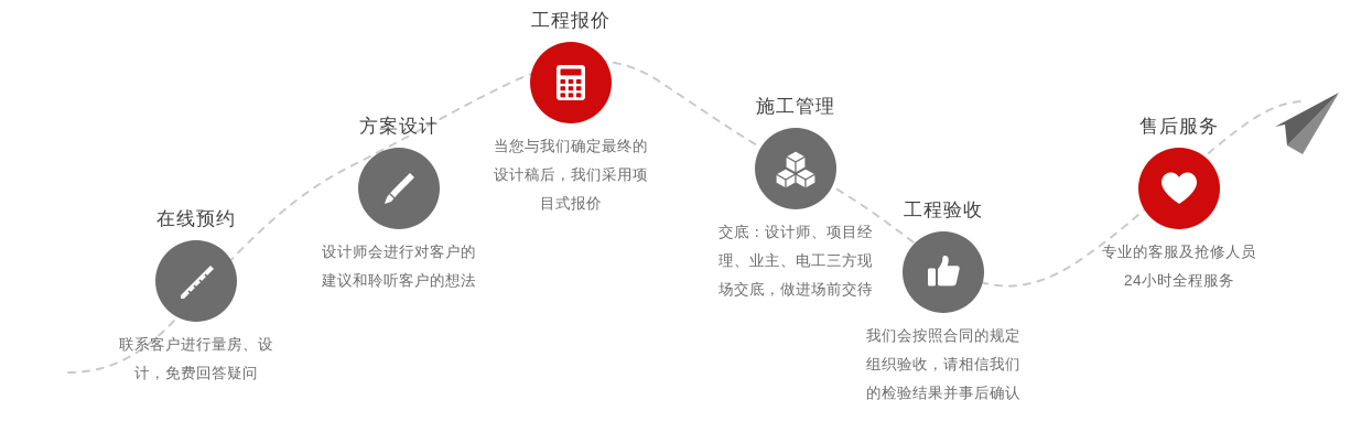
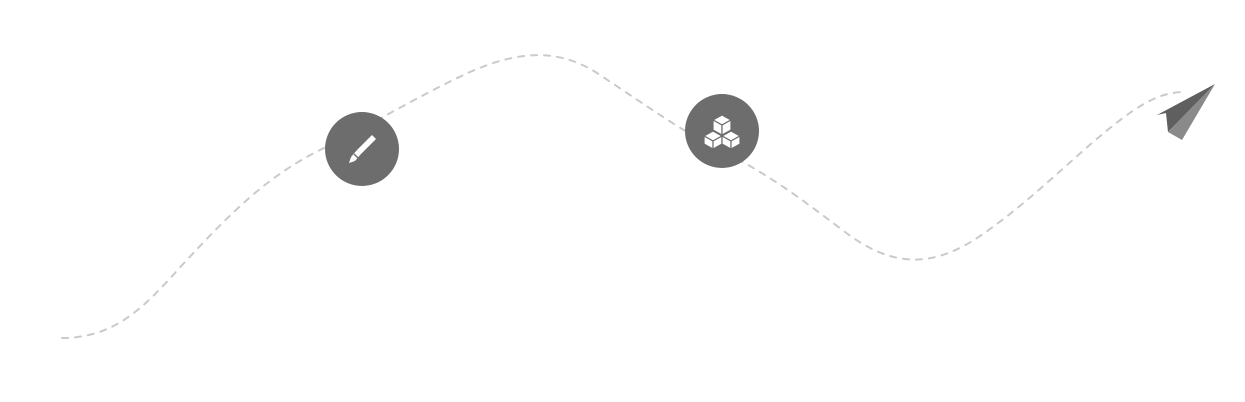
- 在线预约
- 联系客户进行量房、设计，免费回答疑问
- 方案设计
- 设计师会进行对客户的建议和聆听客户的想法
- 工程报价
- 当您与我们确定最终的设计稿后，我们采用项目式报价
- 施工管理
- 交底：设计师、项目经理、业主、电工三方现场交底，做进场前交待
- 工程验收
- 我们会按照合同的规定组织验收，请相信我们的检验结果并事后确认
- 售后服务
- 专业的客服及抢修人员24小时全程服务
